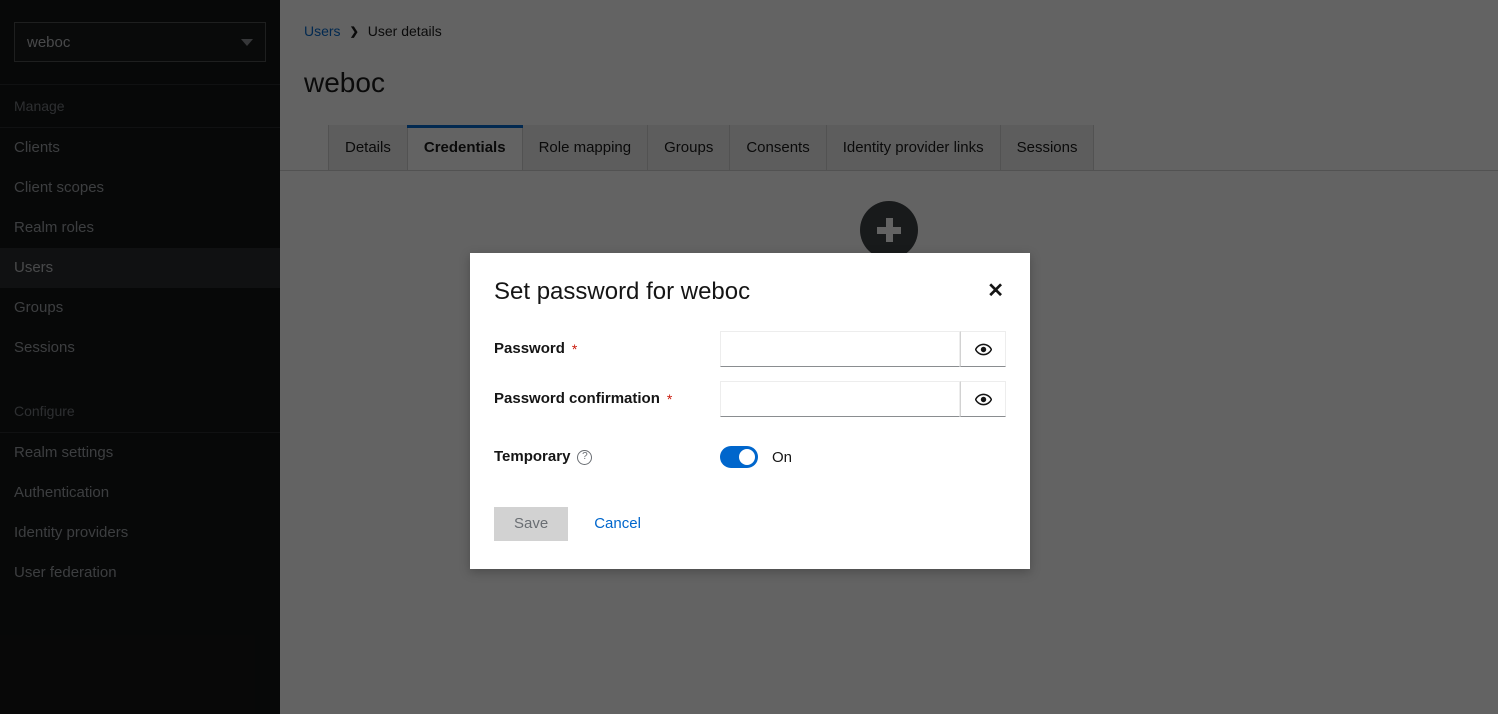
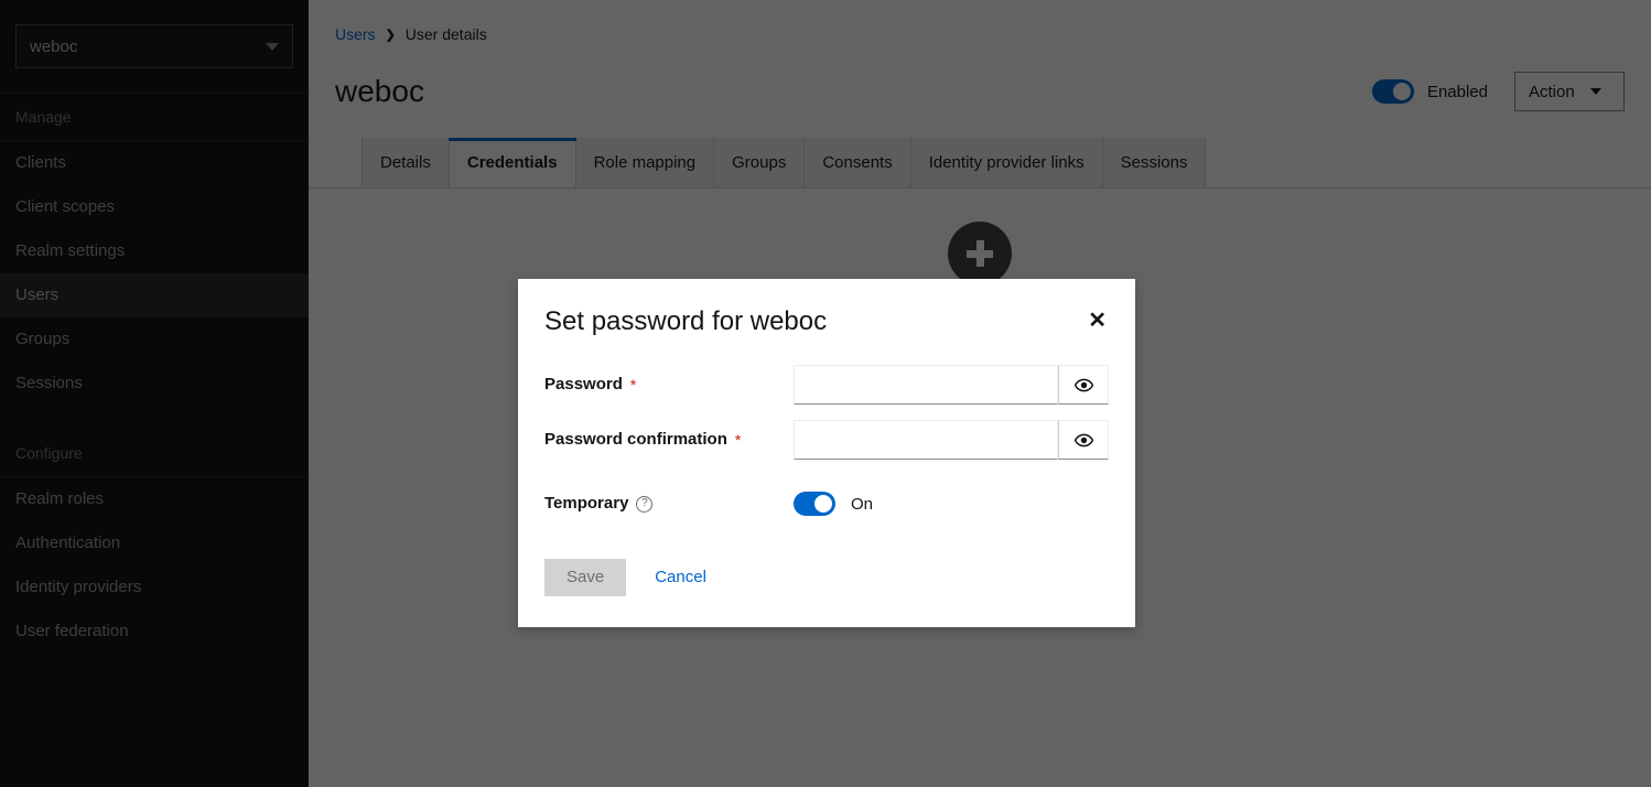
  weboc
  Manage
  Clients
  Client scopes
- Realm roles
+ Realm settings
  Users
  Groups
  Sessions
  Configure
- Realm settings
+ Realm roles
  Authentication
  Identity providers
  User federation
  Users
  ❯
  User details
  weboc
+ Enabled
+ Action
  Details
  Credentials
  Role mapping
  Groups
  Consents
  Identity provider links
  Sessions
  Set password for weboc
  ✕
  Password
  *
  Password confirmation
  *
  Temporary
  ?
  On
  Save
  Cancel
